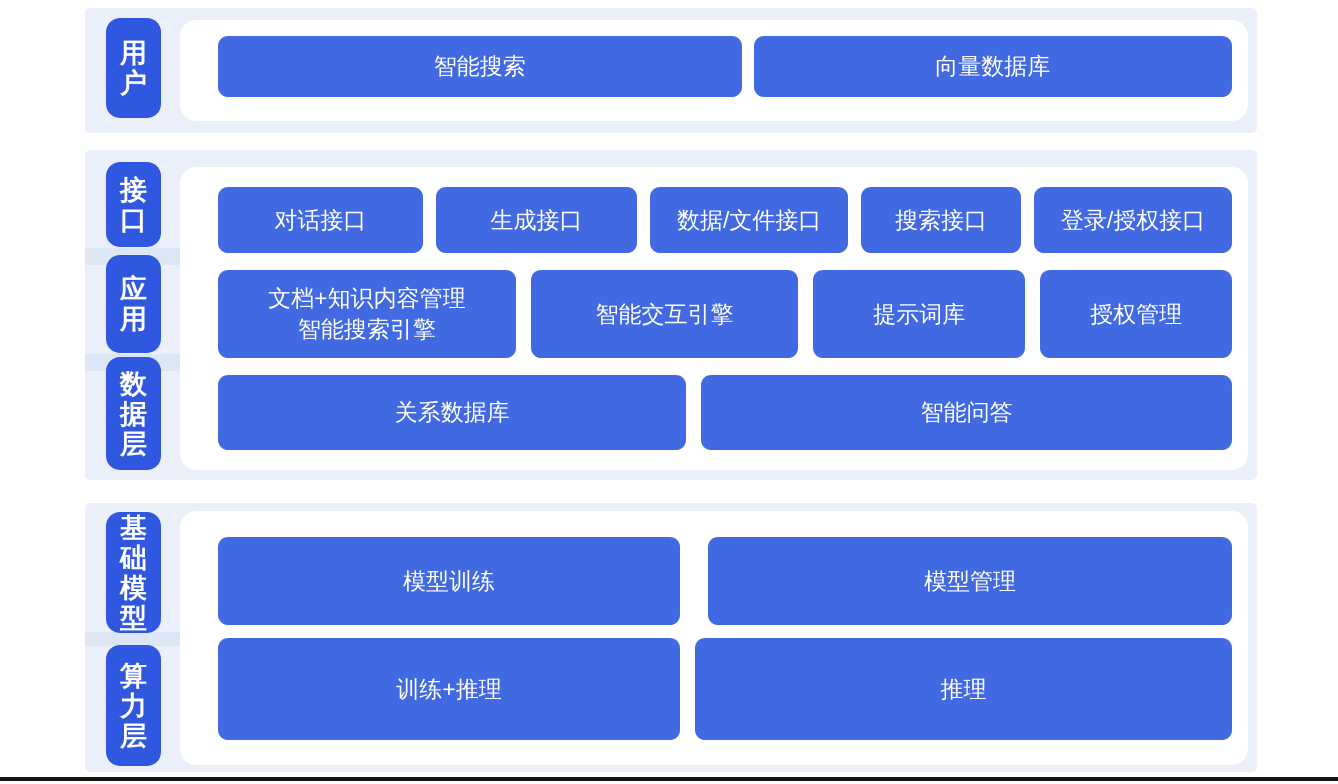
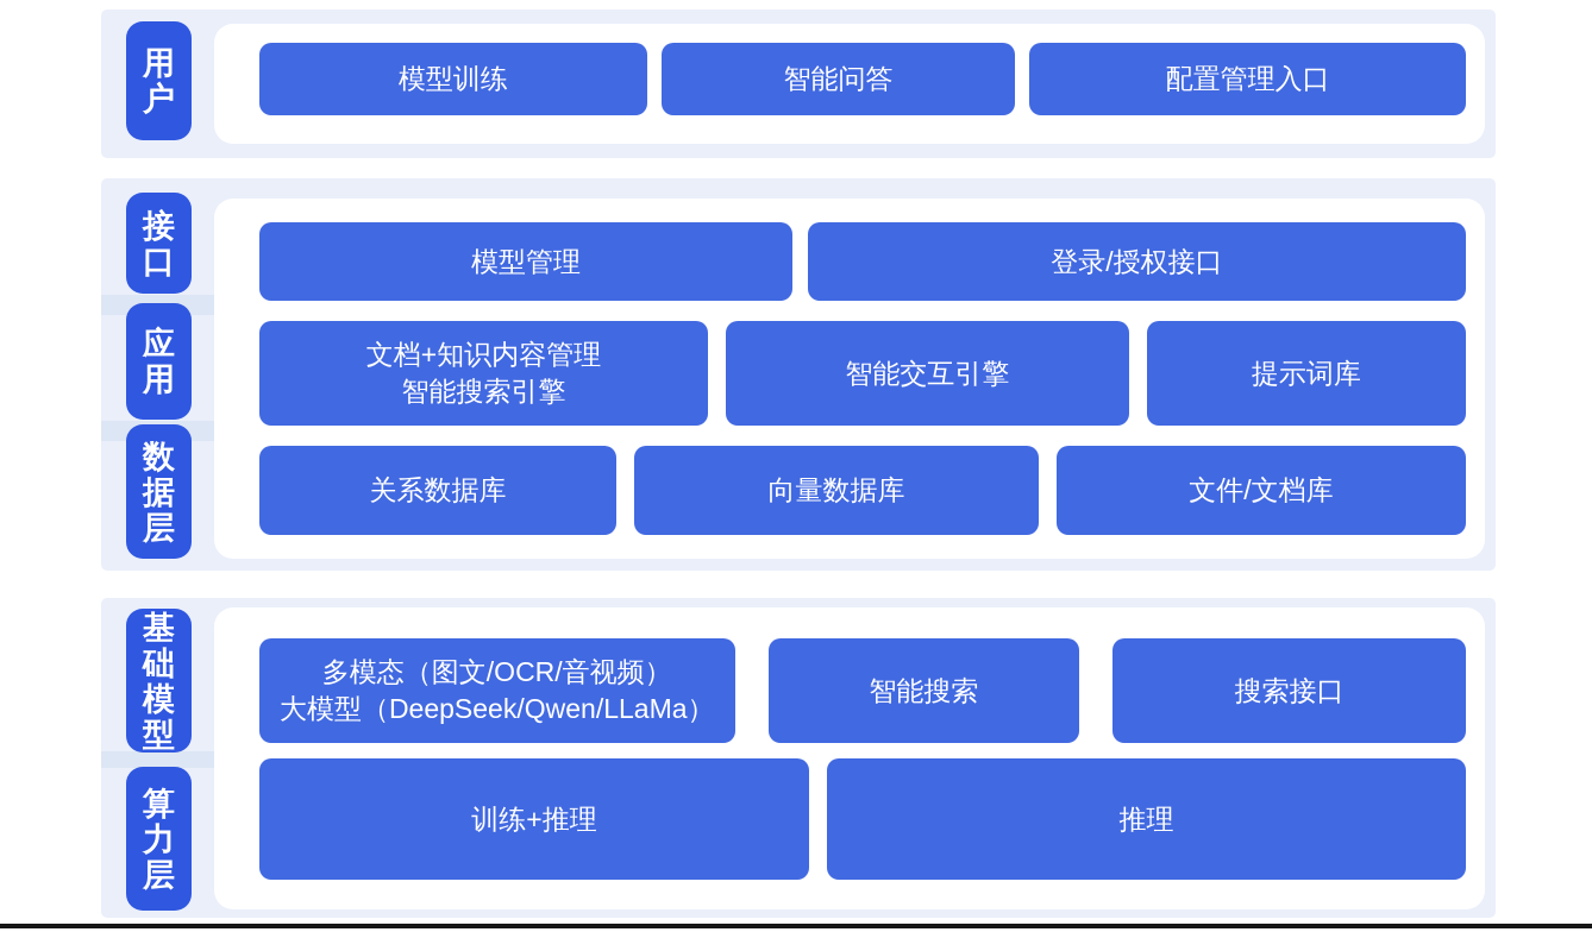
  用户
- 智能搜索
+ 模型训练
- 向量数据库
+ 智能问答
+ 配置管理入口
  接口
  应用
  数据层
- 对话接口
- 生成接口
- 数据/文件接口
- 搜索接口
+ 模型管理
  登录/授权接口
  文档+知识内容管理
  智能搜索引擎
  智能交互引擎
  提示词库
- 授权管理
  关系数据库
- 智能问答
+ 向量数据库
+ 文件/文档库
  基础模型
  算力层
+ 多模态（图文/OCR/音视频）
+ 大模型（DeepSeek/Qwen/LLaMa）
- 模型训练
+ 智能搜索
- 模型管理
+ 搜索接口
  训练+推理
  推理
